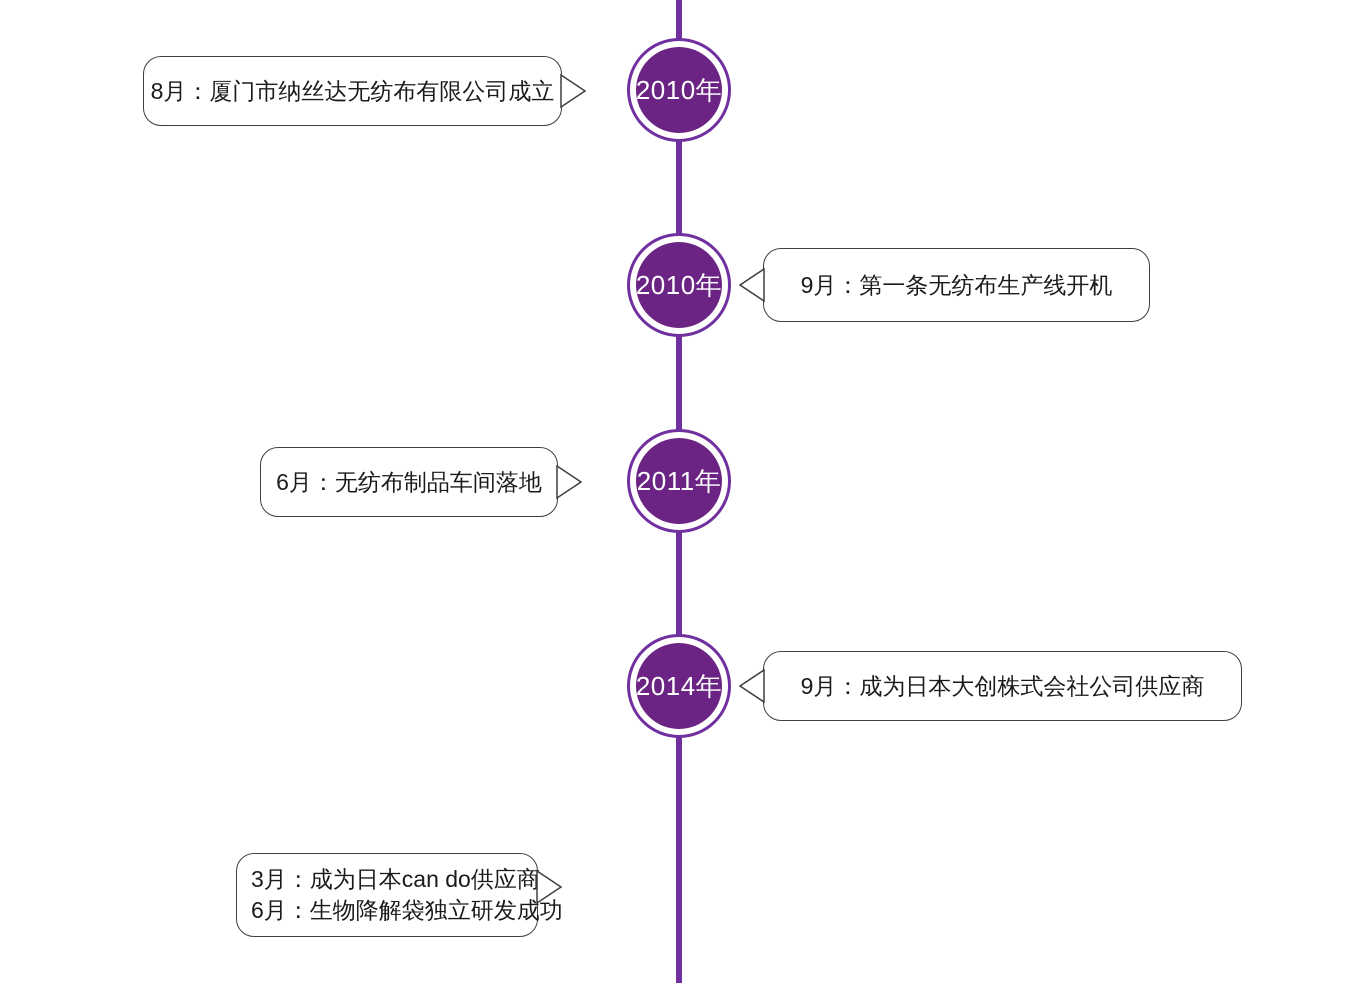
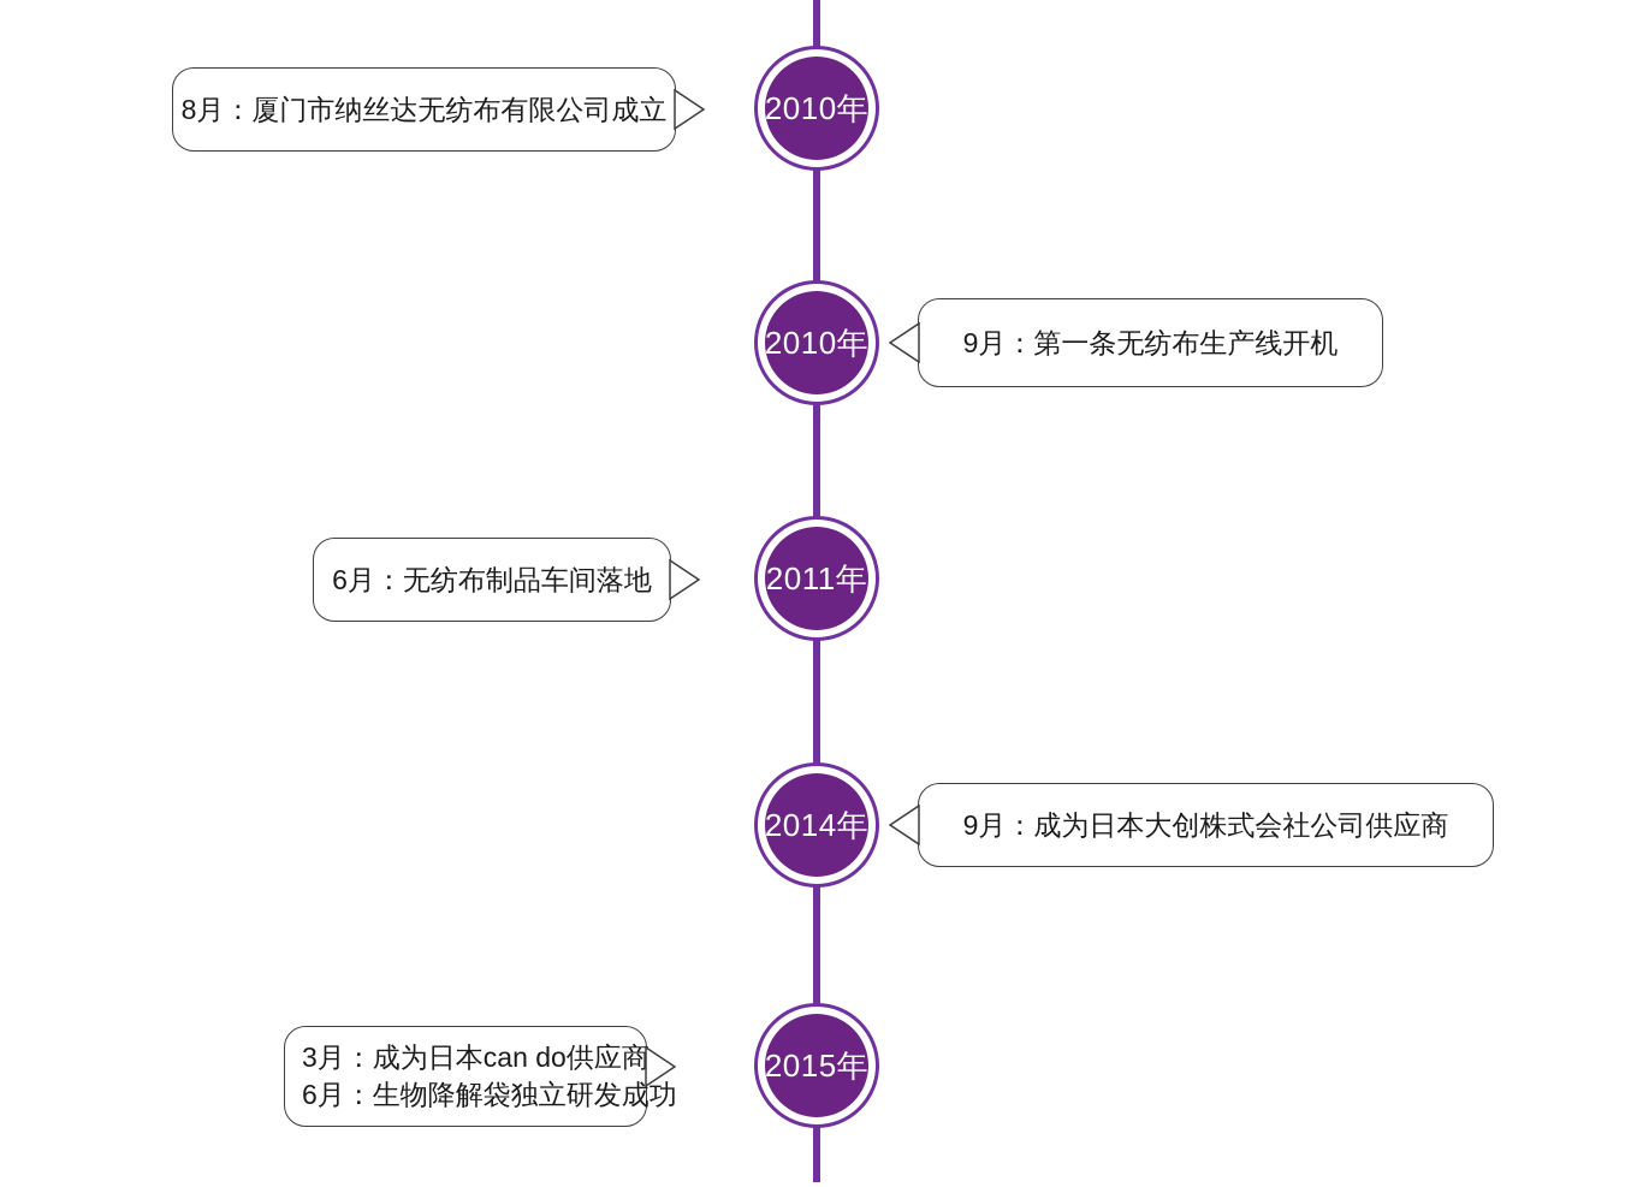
  8月：厦门市纳丝达无纺布有限公司成立
  2010年
  9月：第一条无纺布生产线开机
  2010年
  6月：无纺布制品车间落地
  2011年
  9月：成为日本大创株式会社公司供应商
  2014年
  3月：成为日本can do供应商
  6月：生物降解袋独立研发成功
+ 2015年
